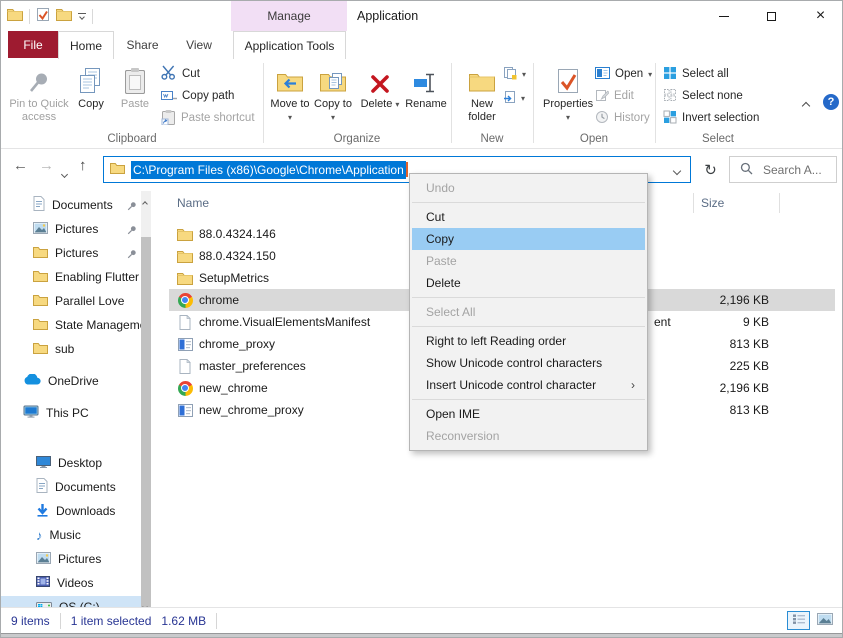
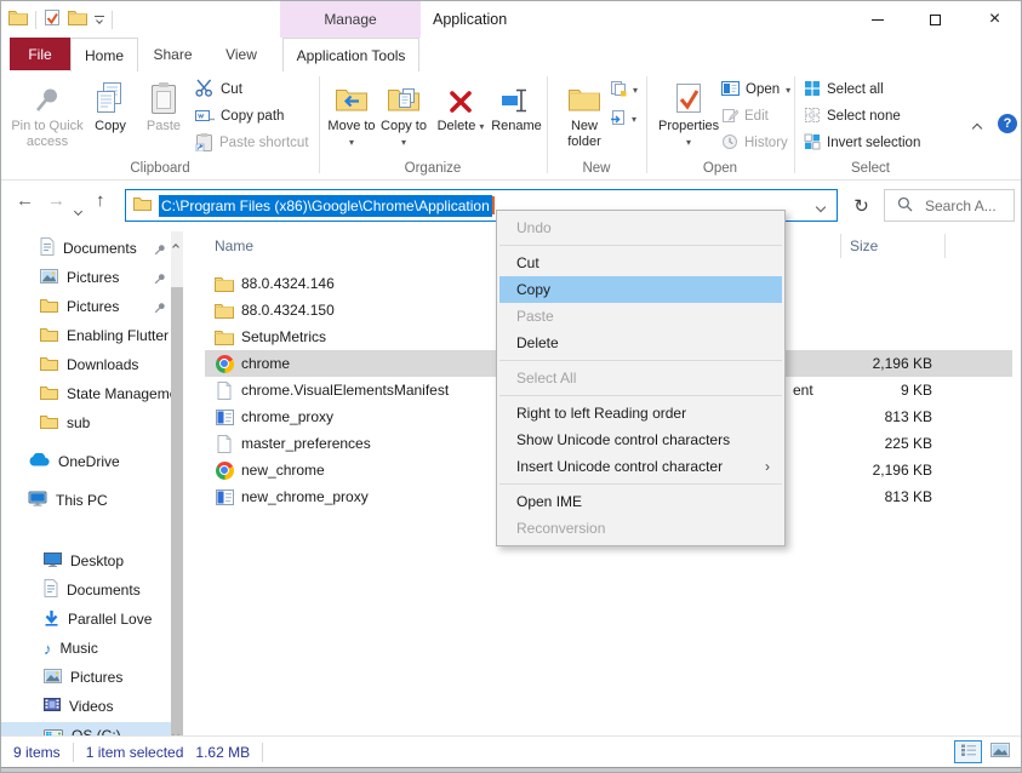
  Manage
  Application
  ×
  File
  Home
  Share
  View
  Application Tools
  Pin to Quick access
  Copy
  Paste
  Cut
  Copy path
  Paste shortcut
  Clipboard
  Move to ▾
  Copy to ▾
  Delete ▾
  Rename
  Organize
  New folder
  ▾
  ▾
  New
  Properties ▾
  Open
  ▾
  Edit
  History
  Open
  Select all
  Select none
  Invert selection
  Select
  ?
  ←
  →
  ↑
  C:\Program Files (x86)\Google\Chrome\Application
  ↻
  Search A...
  Documents
  Pictures
  Pictures
  Enabling Flutter
- Parallel Love
+ Downloads
  State Managem
  sub
  OneDrive
  This PC
  Desktop
  Documents
- Downloads
+ Parallel Love
  ♪
  Music
  Pictures
  Videos
  Name
  Size
  88.0.4324.146
  88.0.4324.150
  SetupMetrics
  chrome
  2,196 KB
  chrome.VisualElementsManifest
  ent
  9 KB
  chrome_proxy
  813 KB
  master_preferences
  225 KB
  new_chrome
  2,196 KB
  new_chrome_proxy
  813 KB
  Undo
  Cut
  Copy
  Paste
  Delete
  Select All
  Right to left Reading order
  Show Unicode control characters
  Insert Unicode control character
  ›
  Open IME
  Reconversion
  9 items
  1 item selected
  1.62 MB
